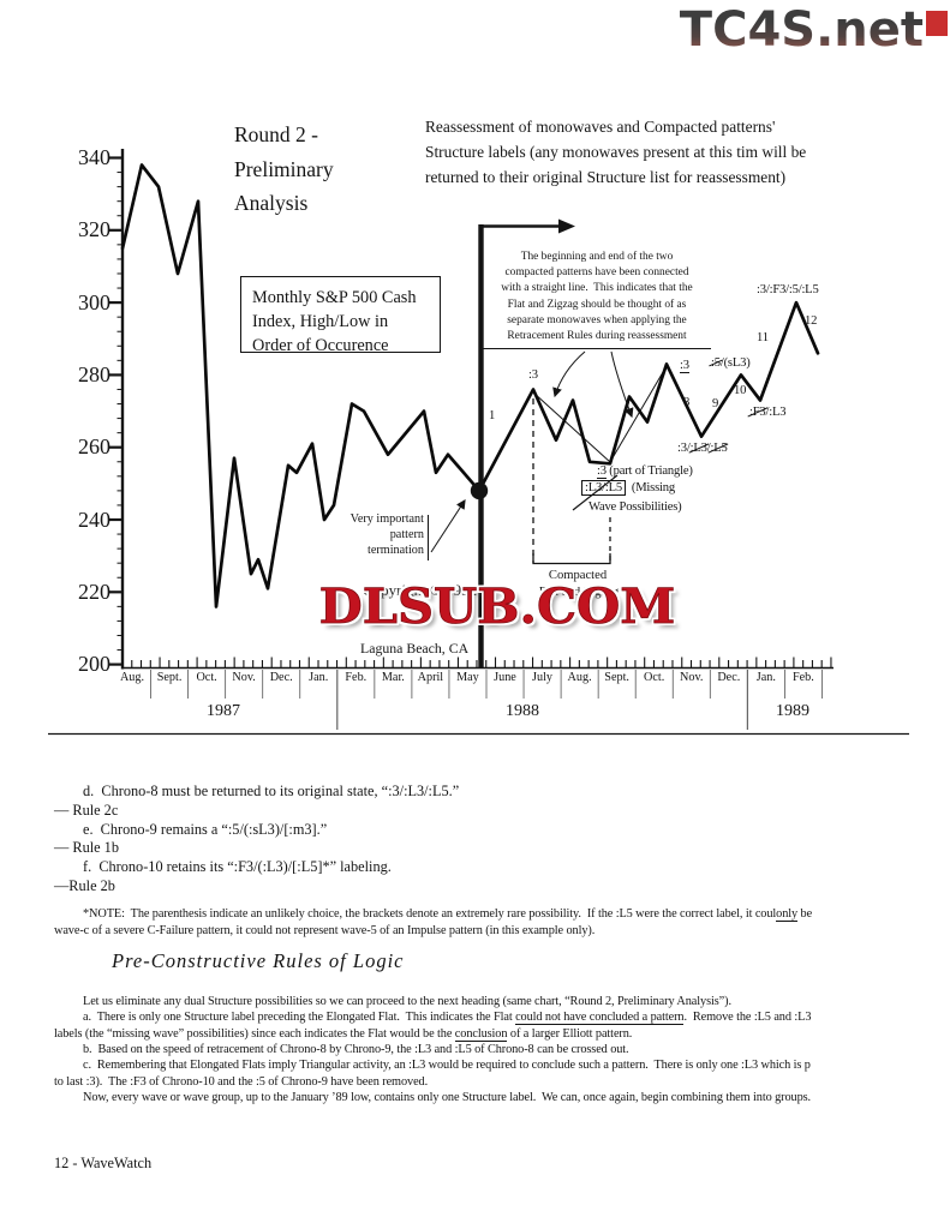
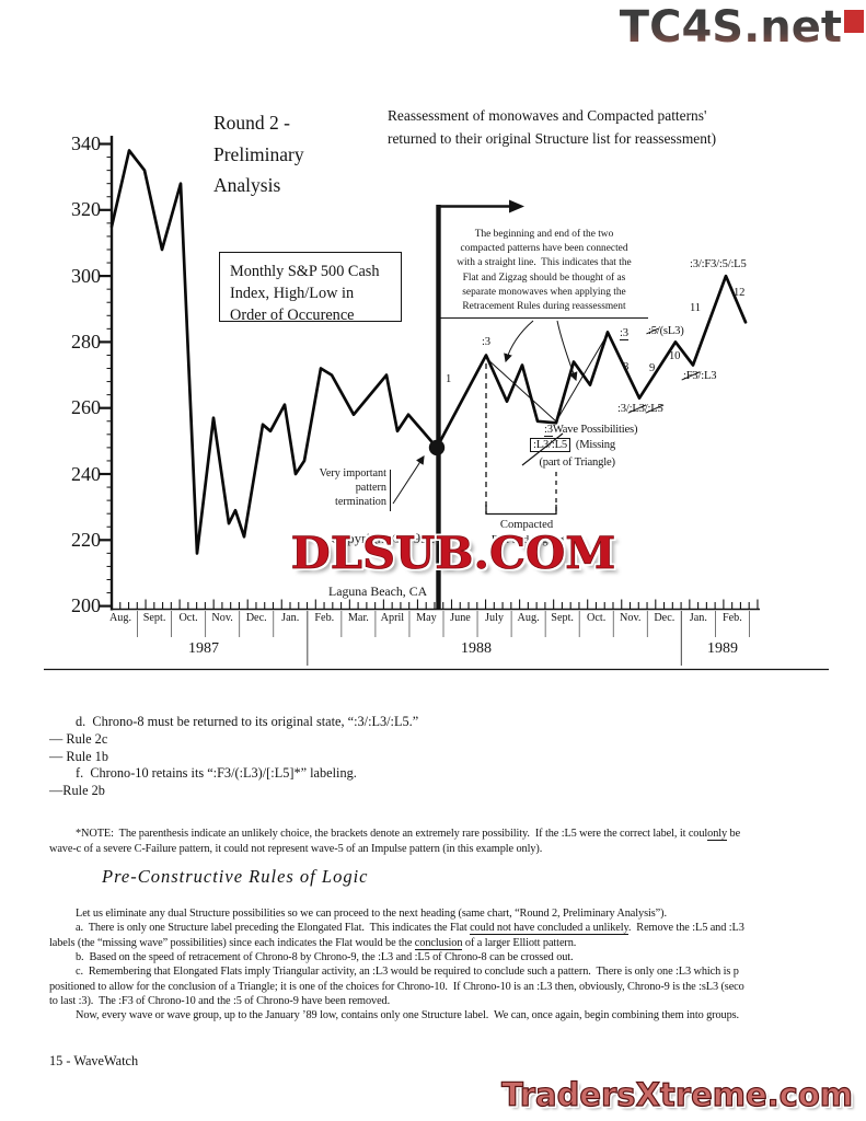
  TC4S.net
  Round 2 -
  Preliminary
  Analysis
  Reassessment of monowaves and Compacted patterns'
- Structure labels (any monowaves present at this tim will be
  returned to their original Structure list for reassessment)
  Monthly S&P 500 Cash
  Index, High/Low in
  Order of Occurence
  The beginning and end of the two
  compacted patterns have been connected
  with a straight line. This indicates that the
  Flat and Zigzag should be thought of as
  separate monowaves when applying the
  Retracement Rules during reassessment
  Very important
  pattern
  termination
  Compacted
  Flat and Zigzag
  Copyright © 1992
  Laguna Beach, CA
  DLSUB.COM
  d. Chrono-8 must be returned to its original state, “:3/:L3/:L5.”
  — Rule 2c
- e. Chrono-9 remains a “:5/(:sL3)/[:m3].”
  — Rule 1b
  f. Chrono-10 retains its “:F3/(:L3)/[:L5]*” labeling.
  —Rule 2b
  *NOTE: The parenthesis indicate an unlikely choice, the brackets denote an extremely rare possibility. If the :L5 were the correct label, it coulonly be
  wave-c of a severe C-Failure pattern, it could not represent wave-5 of an Impulse pattern (in this example only).
  Pre-Constructive Rules of Logic
  Let us eliminate any dual Structure possibilities so we can proceed to the next heading (same chart, “Round 2, Preliminary Analysis”).
- a. There is only one Structure label preceding the Elongated Flat. This indicates the Flat could not have concluded a pattern. Remove the :L5 and :L3
+ a. There is only one Structure label preceding the Elongated Flat. This indicates the Flat could not have concluded a unlikely. Remove the :L5 and :L3
  labels (the “missing wave” possibilities) since each indicates the Flat would be the conclusion of a larger Elliott pattern.
  b. Based on the speed of retracement of Chrono-8 by Chrono-9, the :L3 and :L5 of Chrono-8 can be crossed out.
  c. Remembering that Elongated Flats imply Triangular activity, an :L3 would be required to conclude such a pattern. There is only one :L3 which is p
+ positioned to allow for the conclusion of a Triangle; it is one of the choices for Chrono-10. If Chrono-10 is an :L3 then, obviously, Chrono-9 is the :sL3 (seco
  to last :3). The :F3 of Chrono-10 and the :5 of Chrono-9 have been removed.
  Now, every wave or wave group, up to the January ’89 low, contains only one Structure label. We can, once again, begin combining them into groups.
- 12 - WaveWatch
+ 15 - WaveWatch
+ TradersXtreme.com
  340
  320
  300
  280
  260
  240
  220
  200
  Aug.
  Sept.
  Oct.
  Nov.
  Dec.
  Jan.
  Feb.
  Mar.
  April
  May
  June
  July
  Aug.
  Sept.
  Oct.
  Nov.
  Dec.
  Jan.
  Feb.
  1987
  1988
  1989
  1
  :3
  :3
  :5/(sL3)
  8
  9
  10
  11
  12
  :F3/:L3
  :3/:L3/:L5
  :3/:F3/:5/:L5
- :3 (part of Triangle)
+ :3Wave Possibilities)
  :L3/:L5 (Missing
- Wave Possibilities)
+ (part of Triangle)
